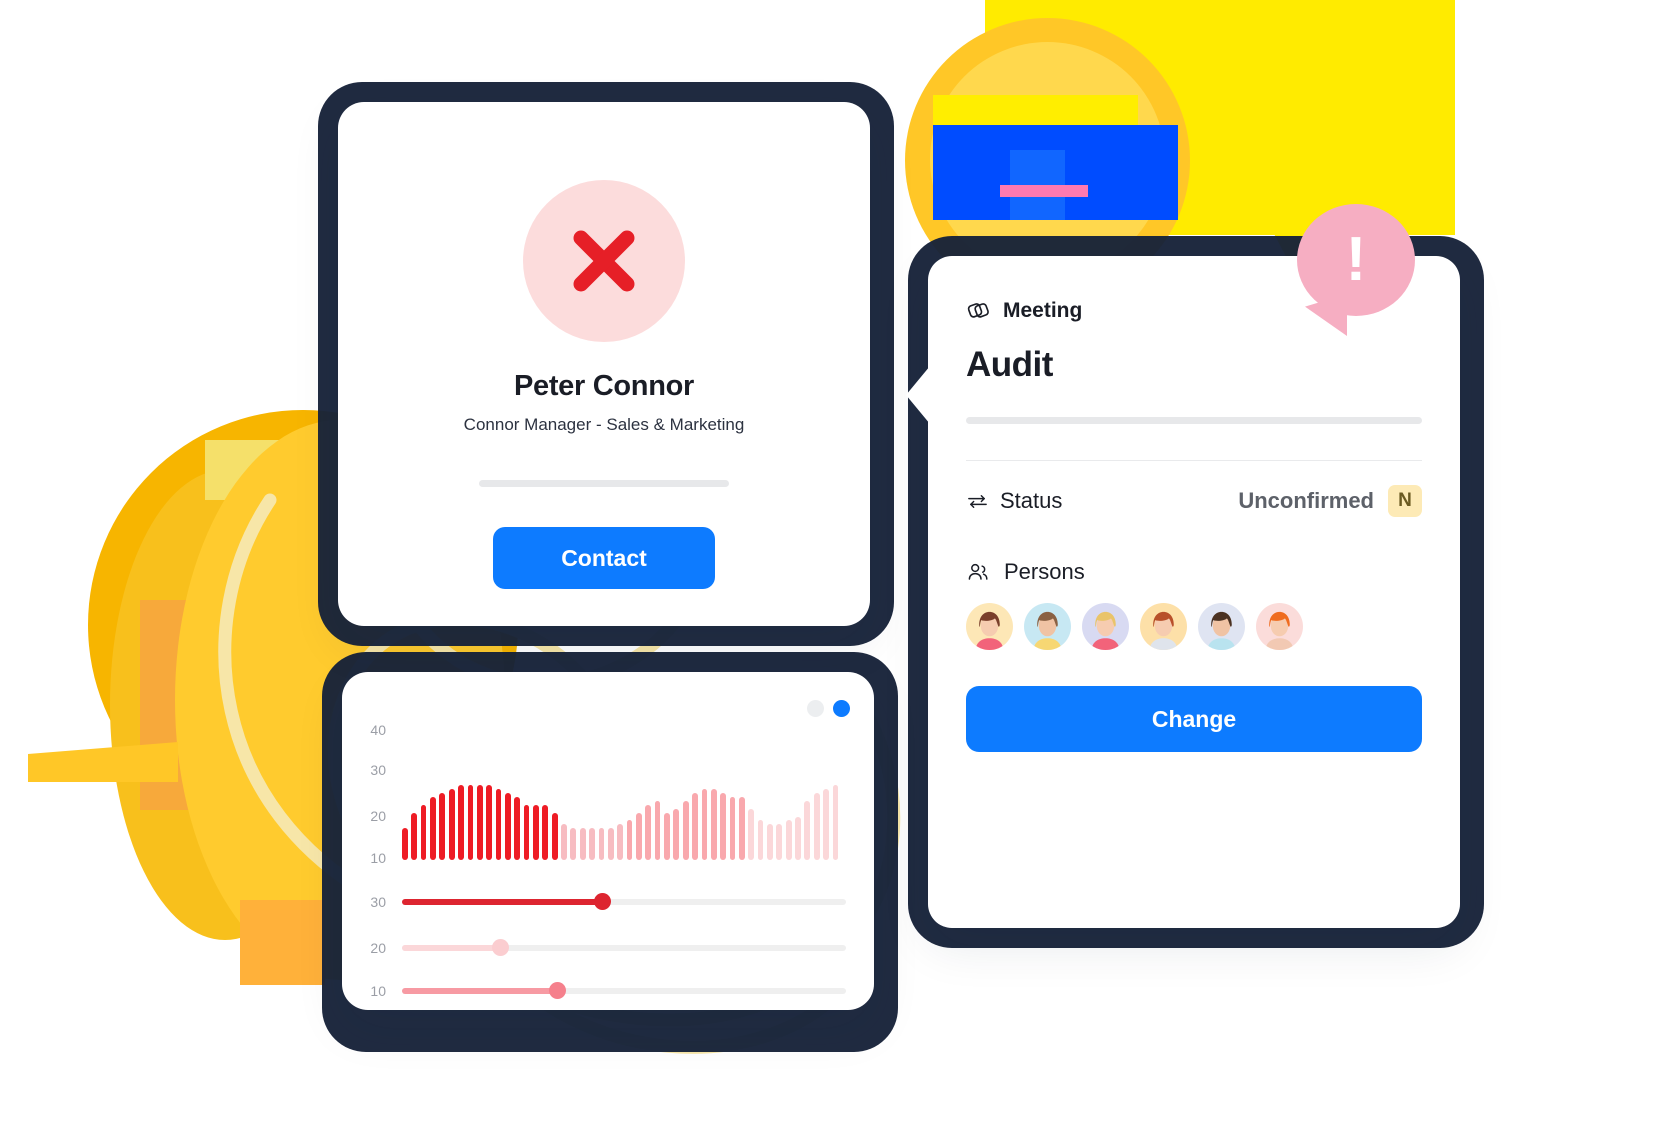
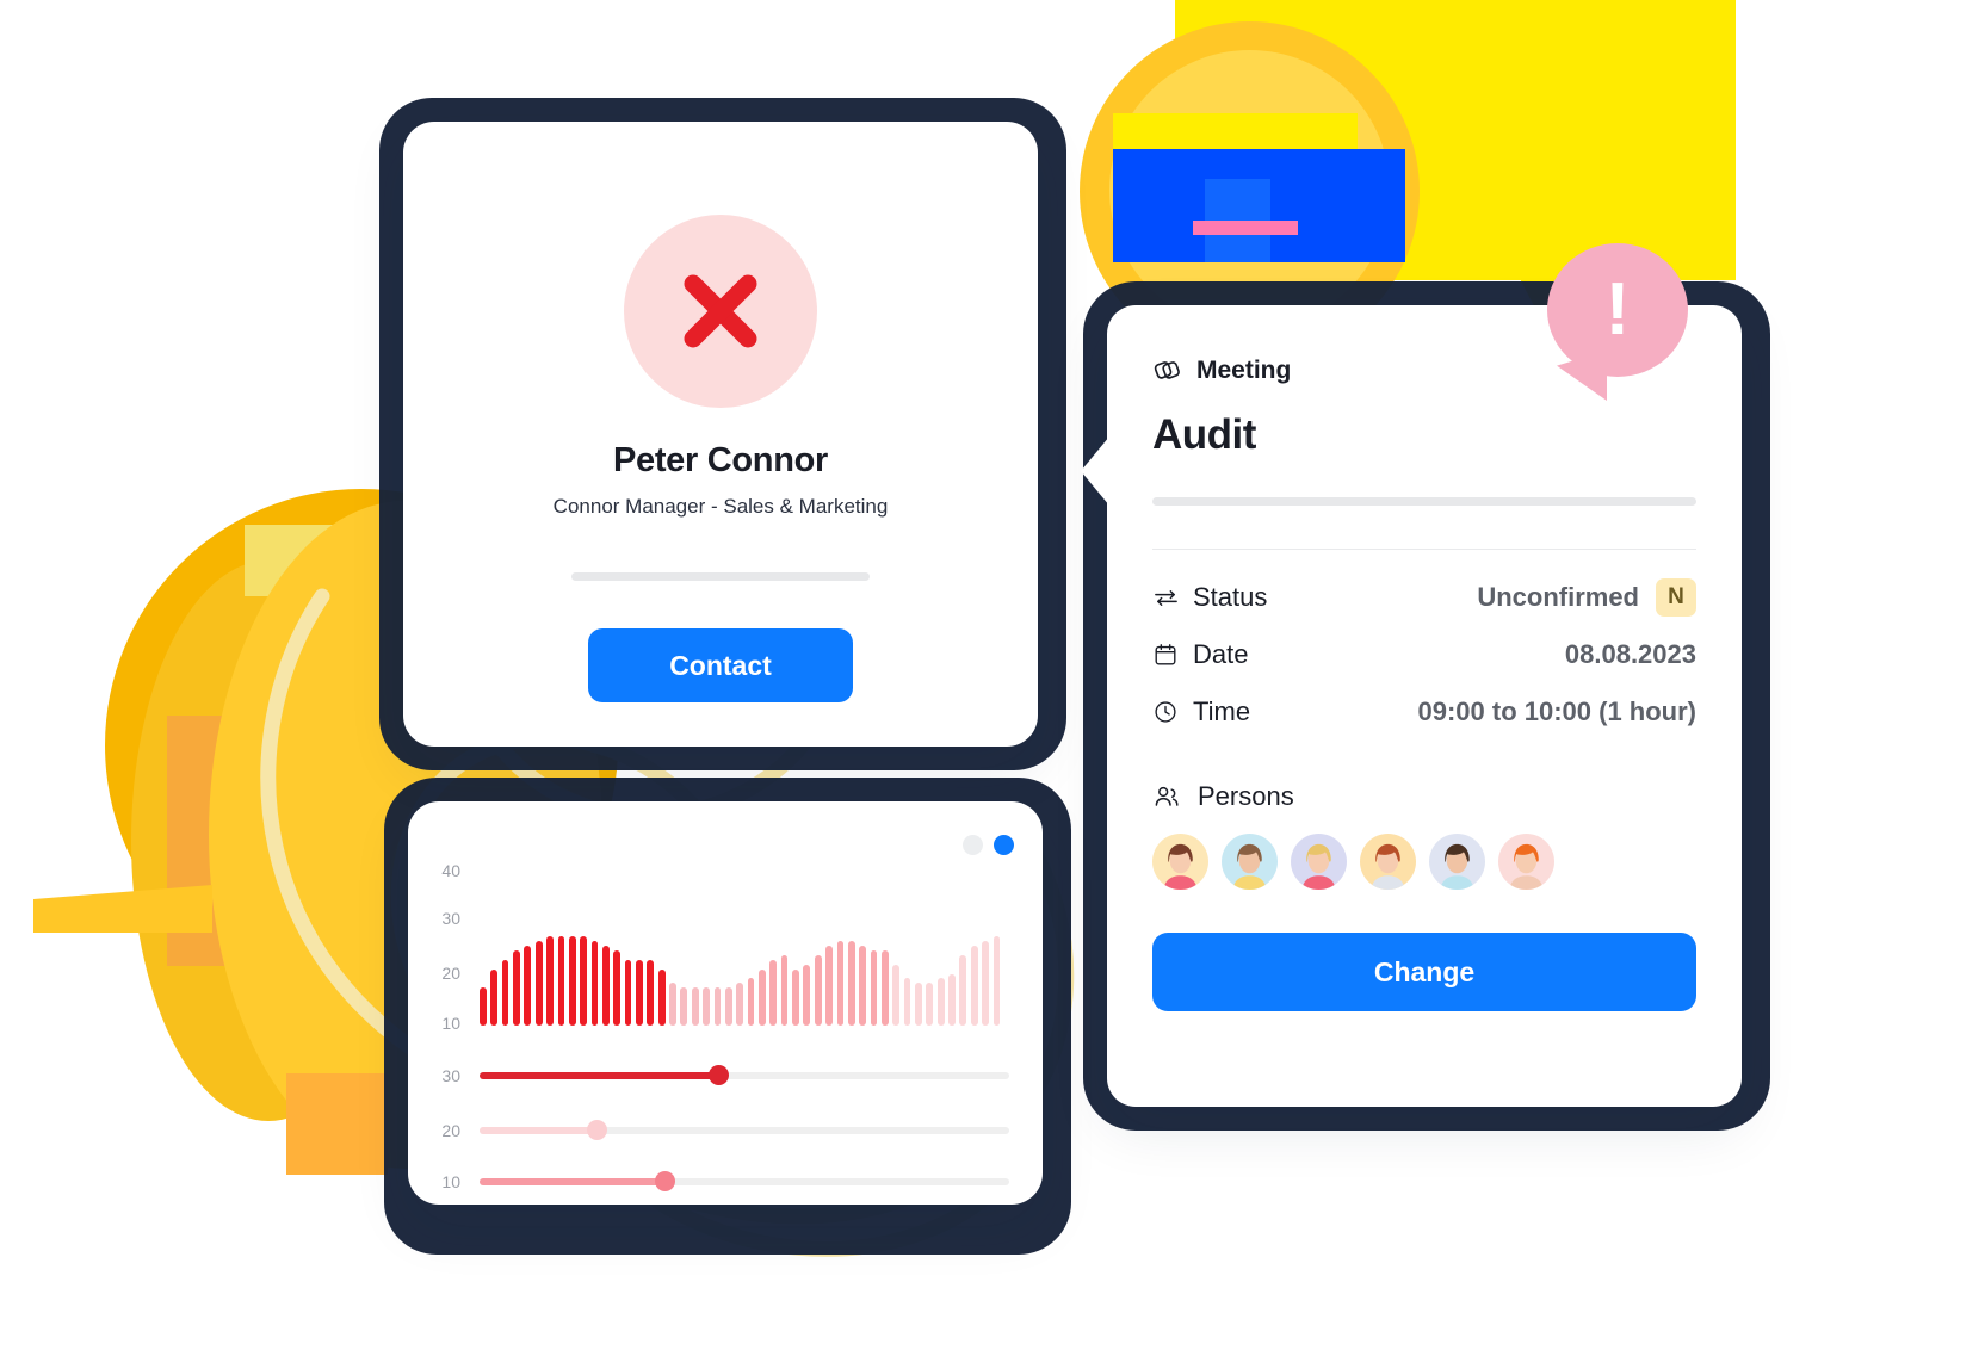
  Peter Connor
  Connor Manager - Sales & Marketing
  Contact
  40
  30
  20
  10
  30
  20
  10
  Meeting
  Audit
  Status
  Unconfirmed
  N
+ Date
+ 08.08.2023
+ Time
+ 09:00 to 10:00 (1 hour)
  Persons
  Change
  !
